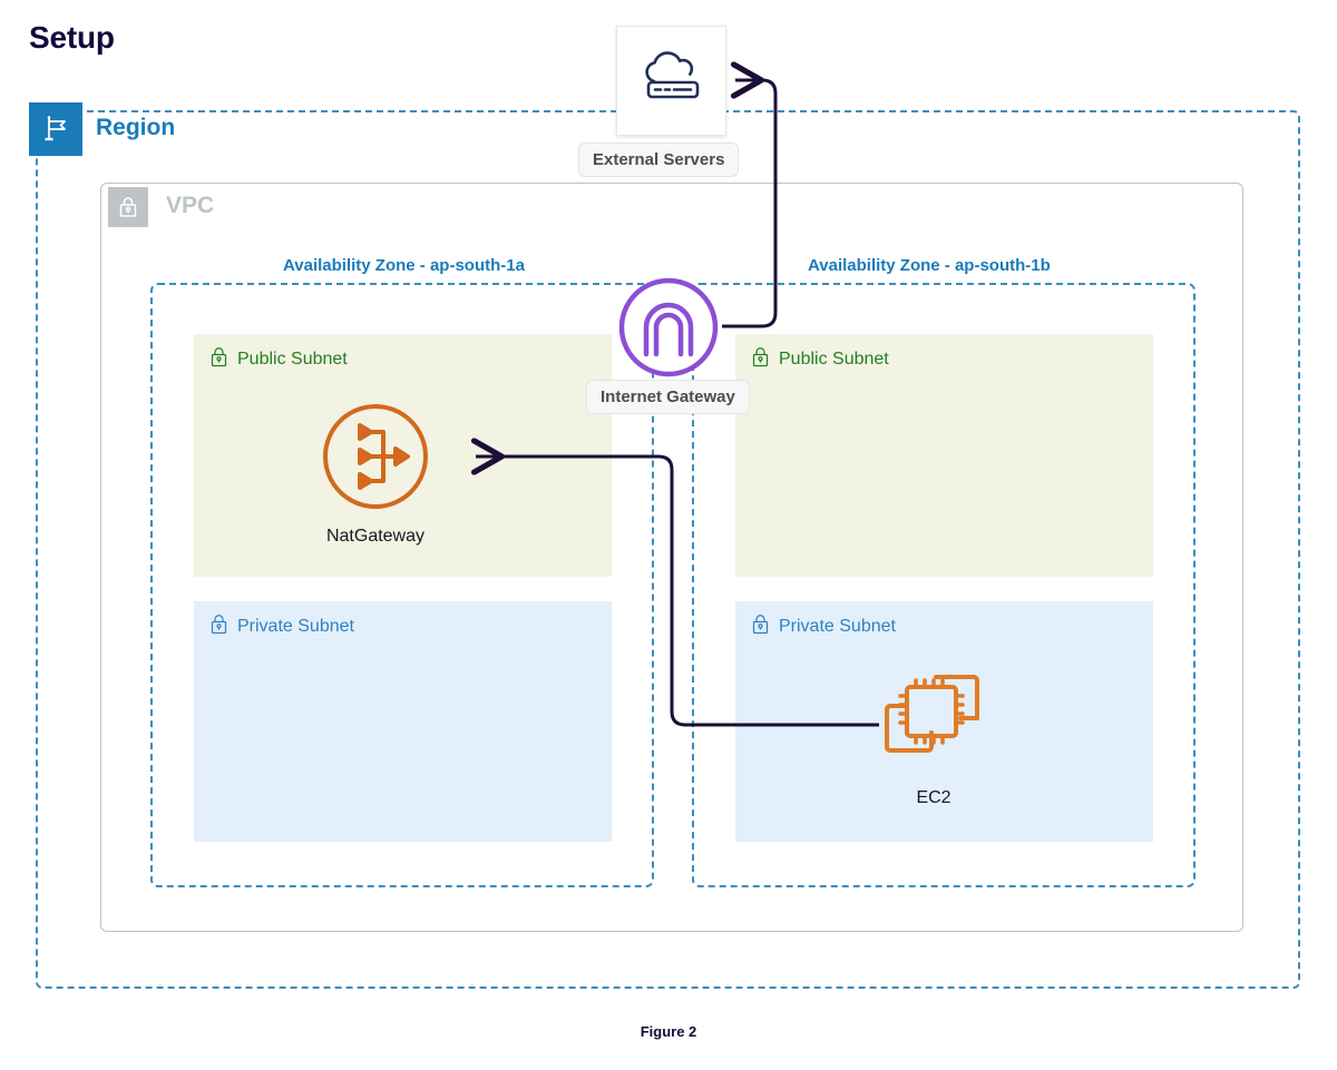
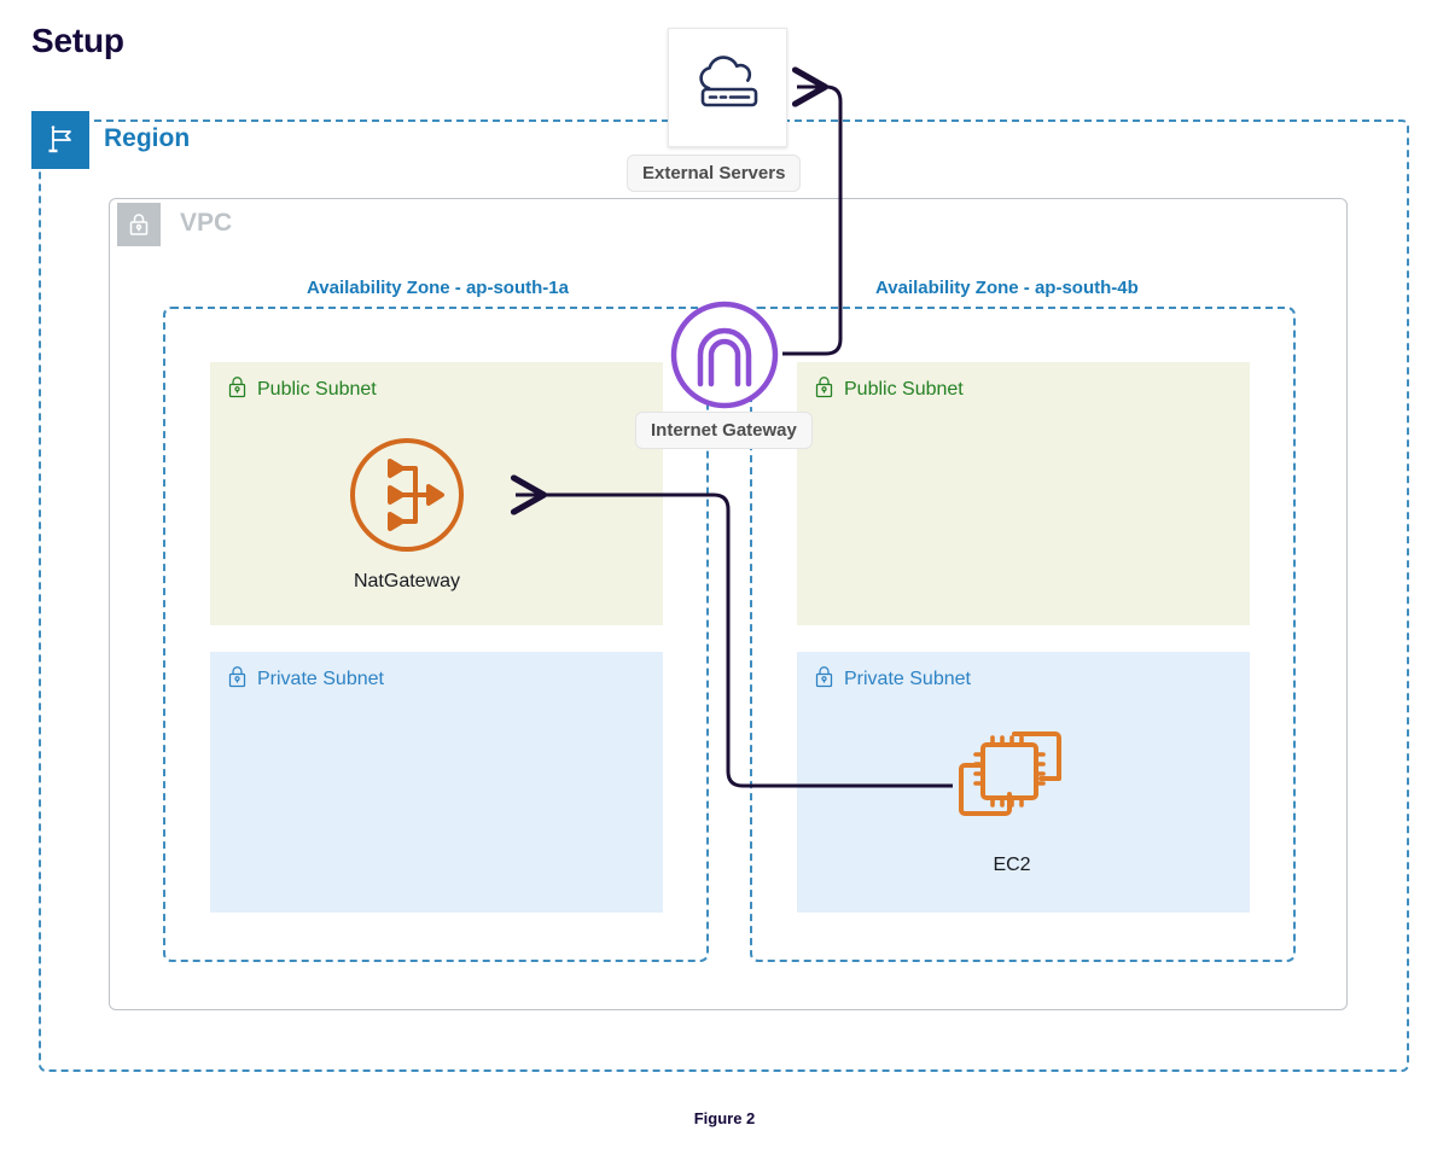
  Setup
  Region
  VPC
  Availability Zone - ap-south-1a
- Availability Zone - ap-south-1b
+ Availability Zone - ap-south-4b
  Public Subnet
  Public Subnet
  Private Subnet
  Private Subnet
  External Servers
  Internet Gateway
  NatGateway
  EC2
  Figure 2
